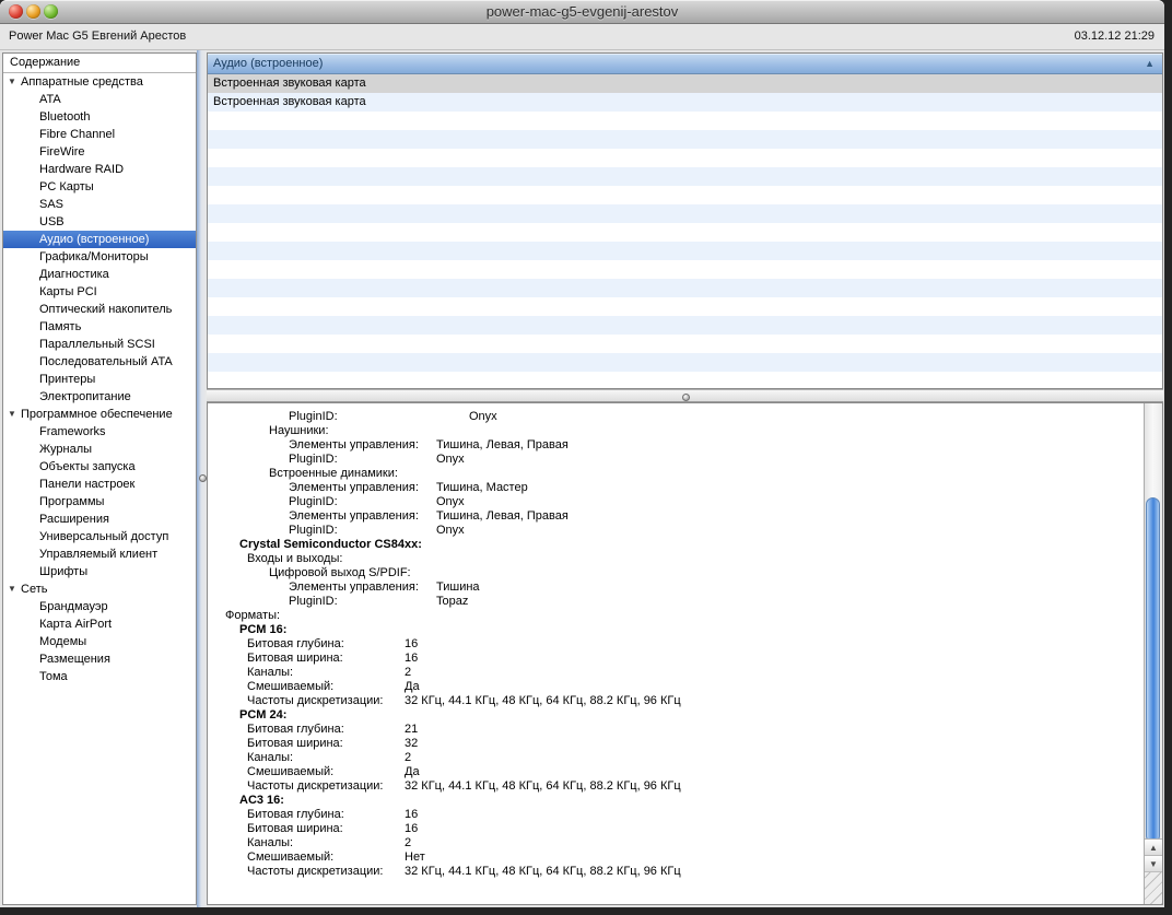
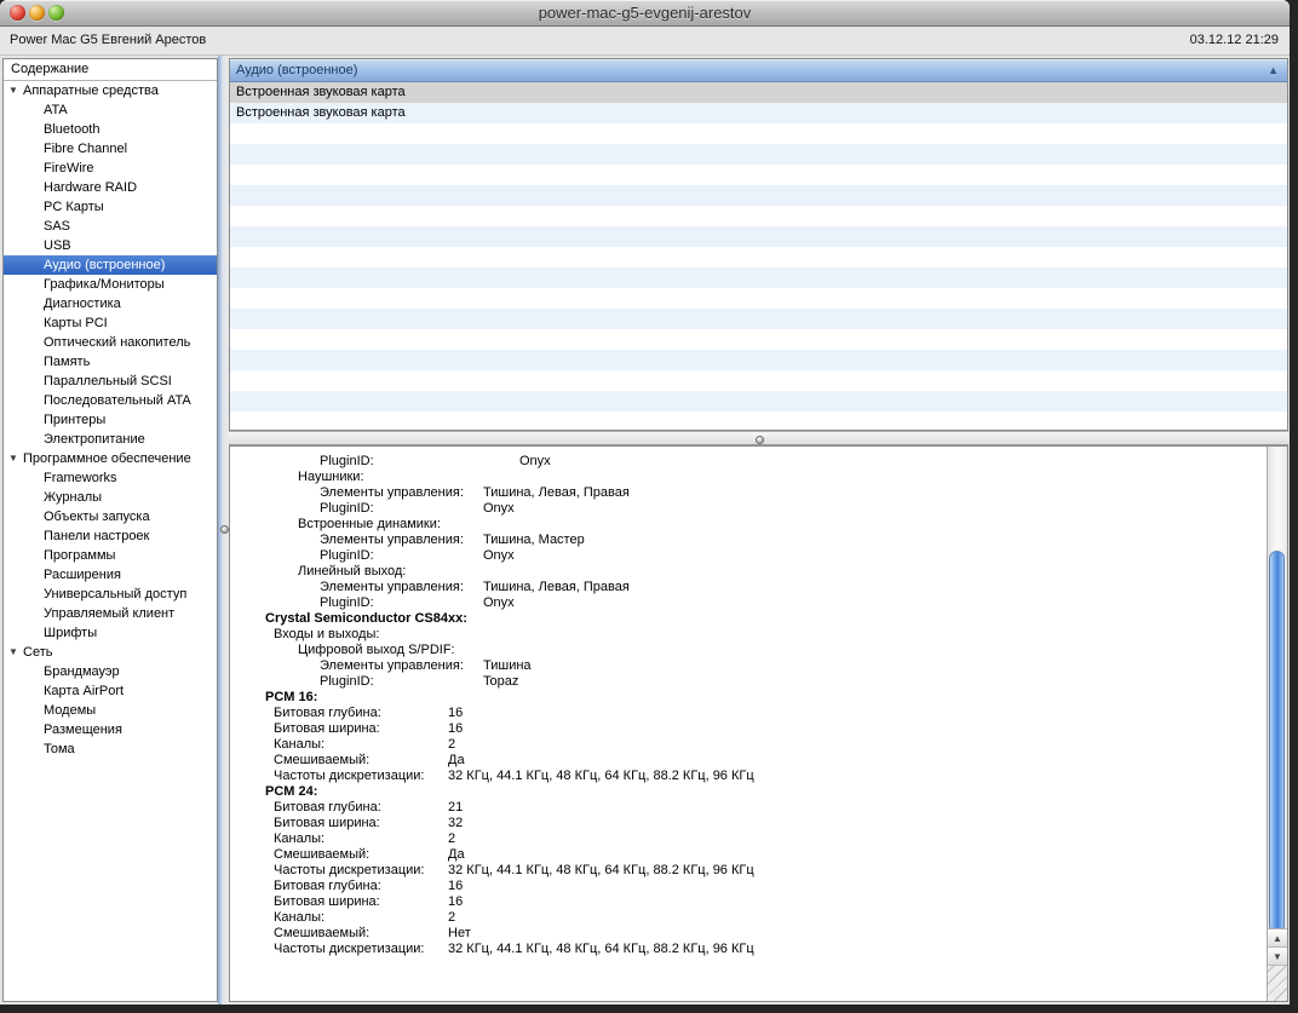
  power-mac-g5-evgenij-arestov
  Power Mac G5 Евгений Арестов
  03.12.12 21:29
  Содержание
  ▼ Аппаратные средства
  ATA
  Bluetooth
  Fibre Channel
  FireWire
  Hardware RAID
  PC Карты
  SAS
  USB
  Аудио (встроенное)
  Графика/Мониторы
  Диагностика
  Карты PCI
  Оптический накопитель
  Память
  Параллельный SCSI
  Последовательный ATA
  Принтеры
  Электропитание
  ▼ Программное обеспечение
  Frameworks
  Журналы
  Объекты запуска
  Панели настроек
  Программы
  Расширения
  Универсальный доступ
  Управляемый клиент
  Шрифты
  ▼ Сеть
  Брандмауэр
  Карта AirPort
  Модемы
  Размещения
  Тома
  Аудио (встроенное)
  ▲
  Встроенная звуковая карта
  Встроенная звуковая карта
  PluginID:
  Onyx
  Наушники:
  Элементы управления:
  Тишина, Левая, Правая
  PluginID:
  Onyx
  Встроенные динамики:
  Элементы управления:
  Тишина, Мастер
  PluginID:
  Onyx
+ Линейный выход:
  Элементы управления:
  Тишина, Левая, Правая
  PluginID:
  Onyx
  Crystal Semiconductor CS84xx:
  Входы и выходы:
  Цифровой выход S/PDIF:
  Элементы управления:
  Тишина
  PluginID:
  Topaz
- Форматы:
  PCM 16:
  Битовая глубина:
  16
  Битовая ширина:
  16
  Каналы:
  2
  Смешиваемый:
  Да
  Частоты дискретизации:
  32 КГц, 44.1 КГц, 48 КГц, 64 КГц, 88.2 КГц, 96 КГц
  PCM 24:
  Битовая глубина:
  21
  Битовая ширина:
  32
  Каналы:
  2
  Смешиваемый:
  Да
  Частоты дискретизации:
  32 КГц, 44.1 КГц, 48 КГц, 64 КГц, 88.2 КГц, 96 КГц
- AC3 16:
  Битовая глубина:
  16
  Битовая ширина:
  16
  Каналы:
  2
  Смешиваемый:
  Нет
  Частоты дискретизации:
  32 КГц, 44.1 КГц, 48 КГц, 64 КГц, 88.2 КГц, 96 КГц
  ▲
  ▼
